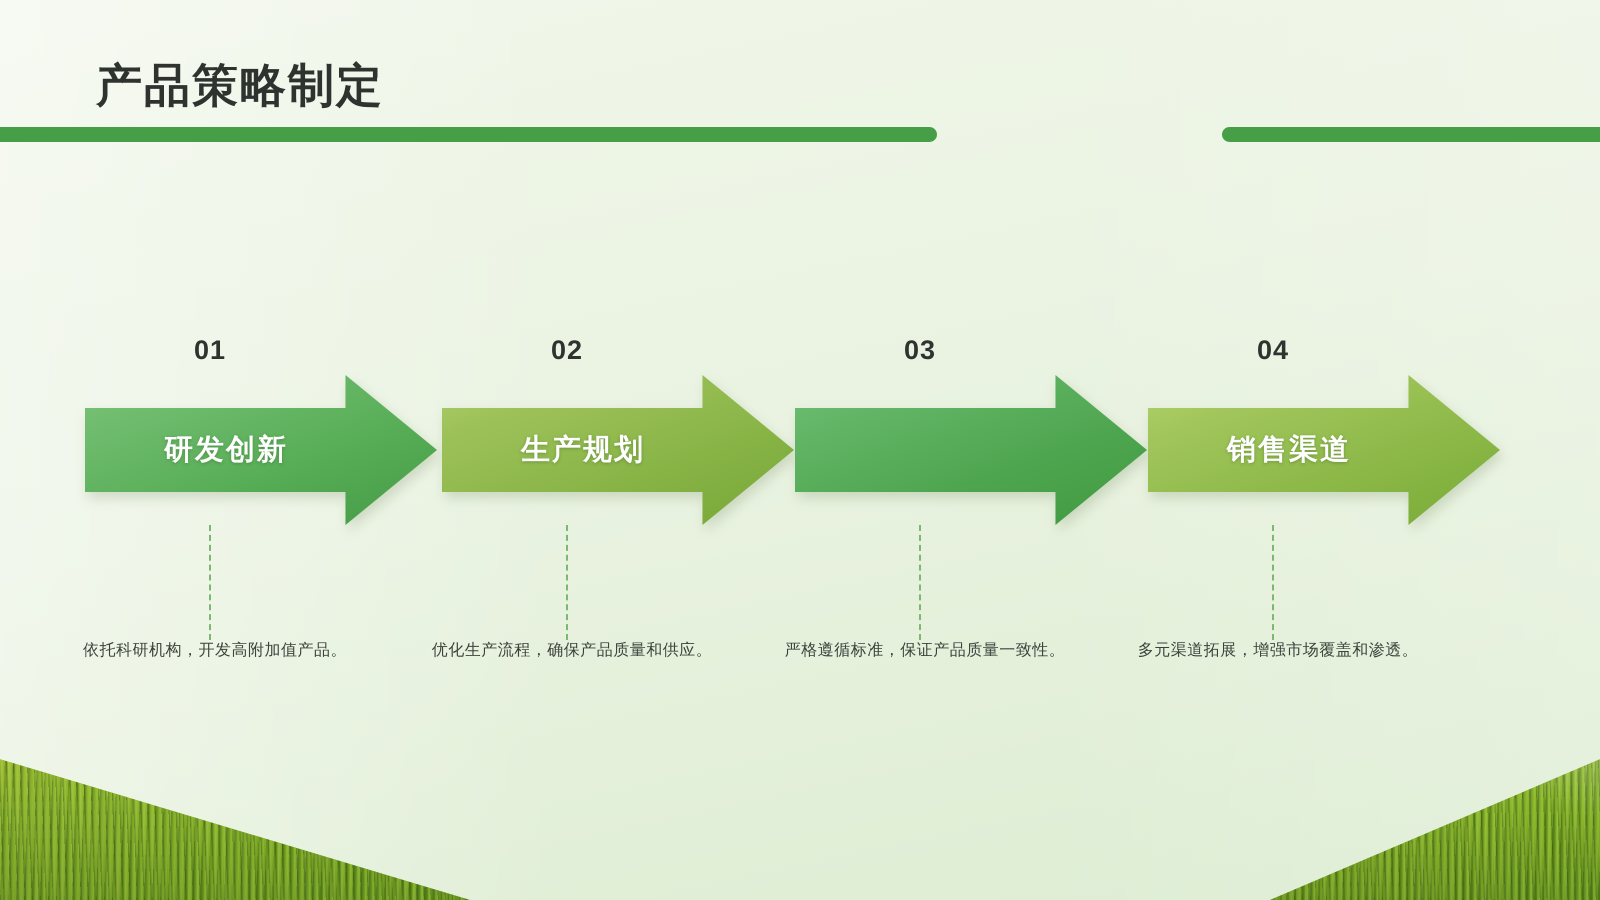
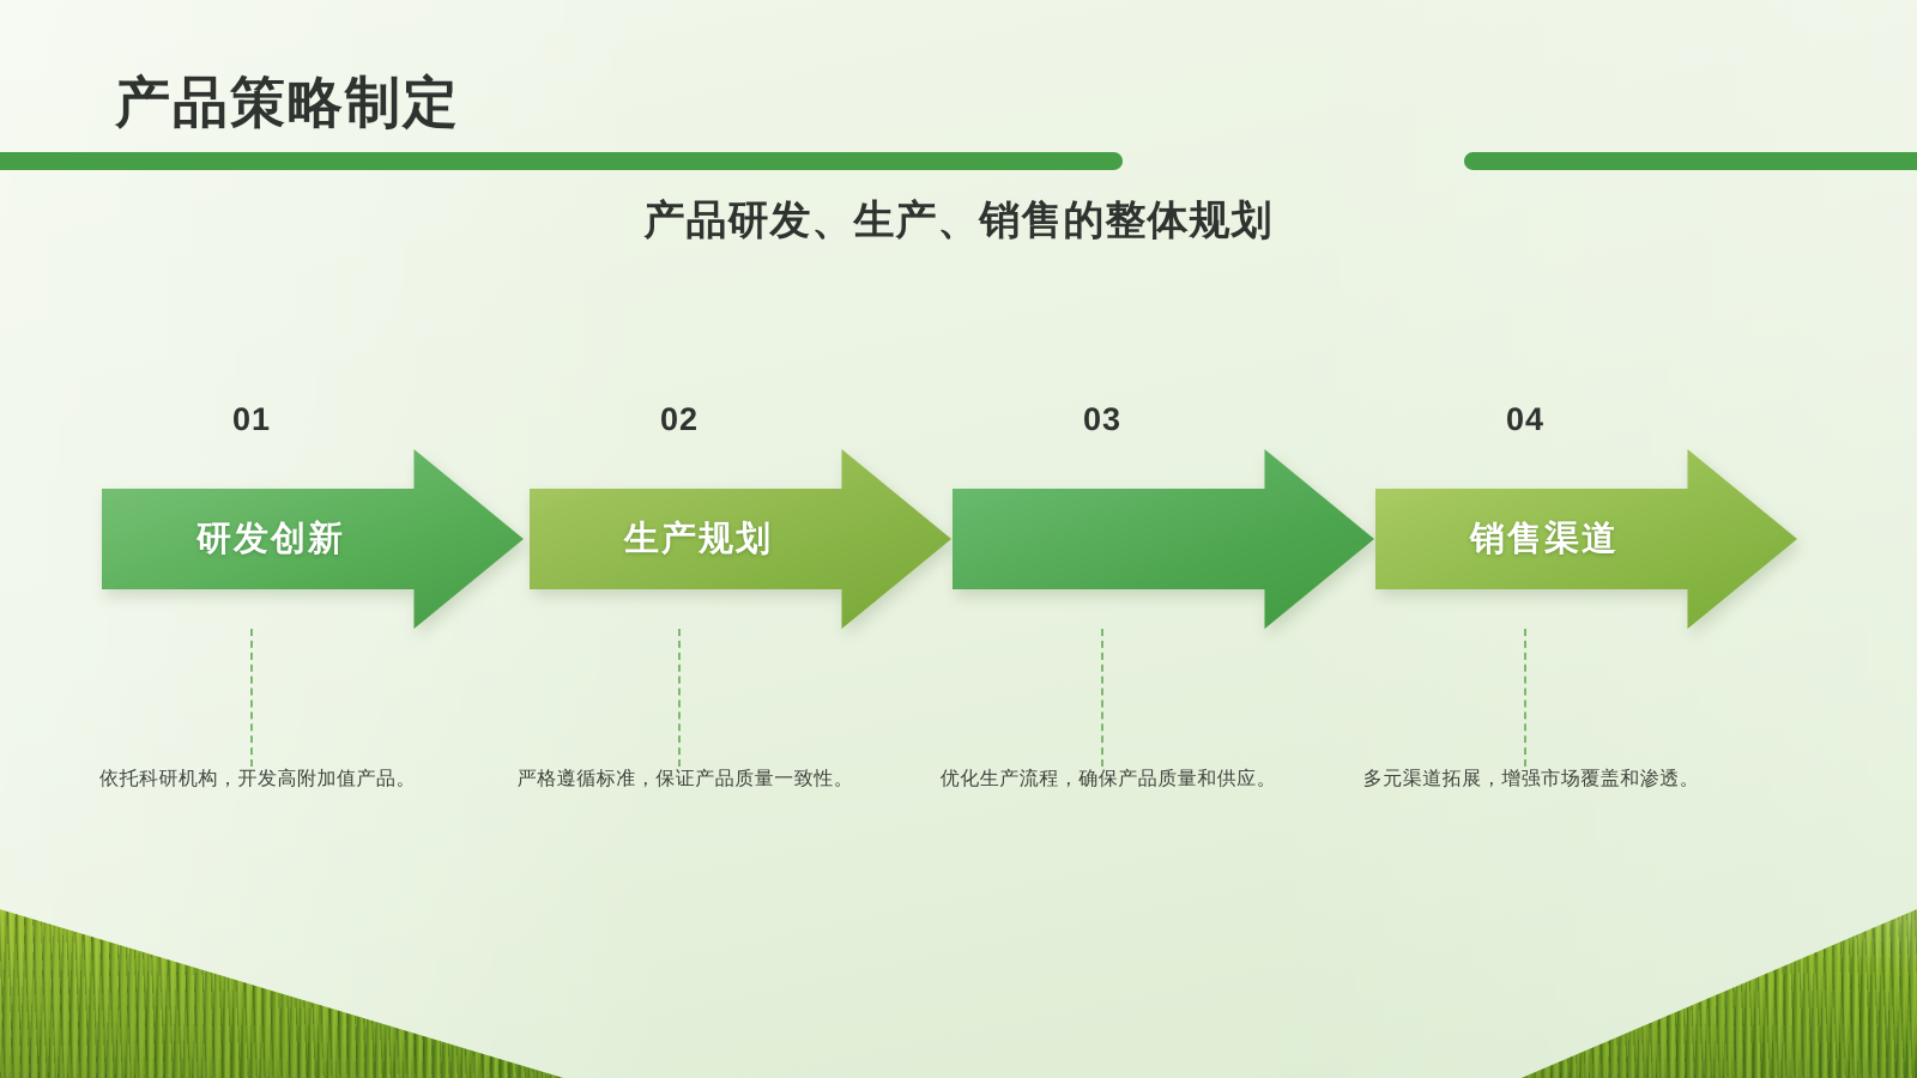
  产品策略制定
+ 产品研发、生产、销售的整体规划
  01
  研发创新
  依托科研机构，开发高附加值产品。
  02
  生产规划
- 优化生产流程，确保产品质量和供应。
+ 严格遵循标准，保证产品质量一致性。
  03
- 严格遵循标准，保证产品质量一致性。
+ 优化生产流程，确保产品质量和供应。
  04
  销售渠道
  多元渠道拓展，增强市场覆盖和渗透。
